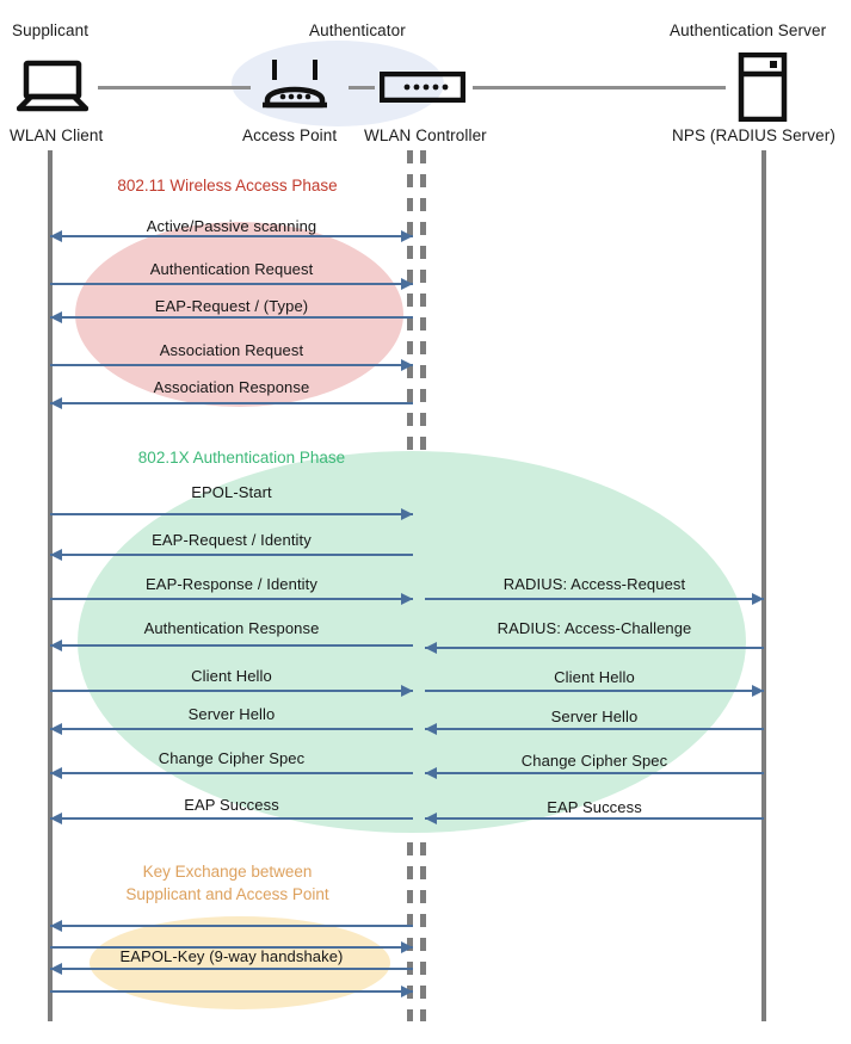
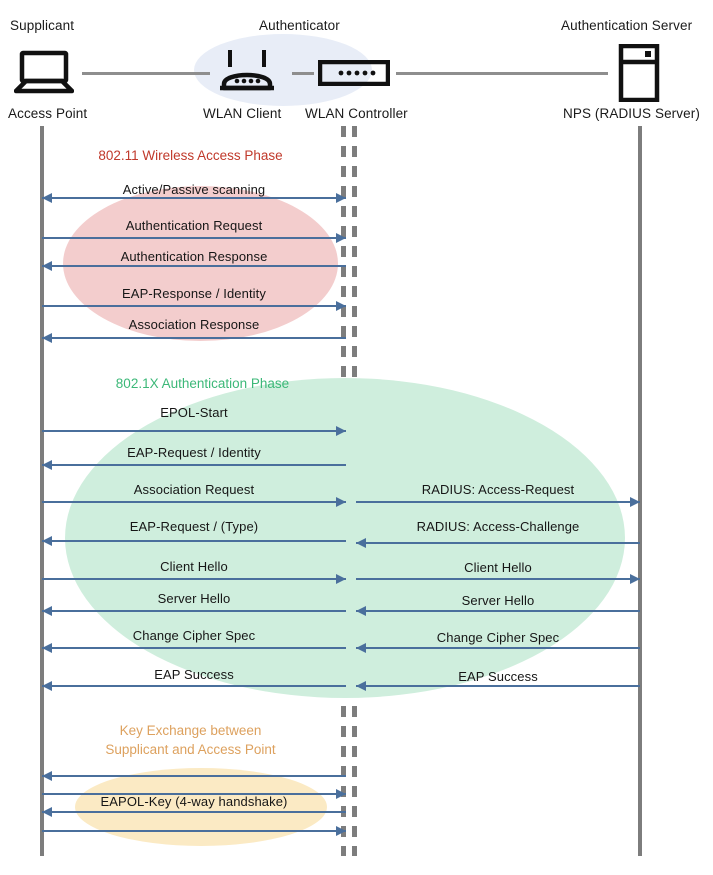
  Supplicant
- WLAN Client
+ Access Point
  Authenticator
- Access Point
+ WLAN Client
  WLAN Controller
  Authentication Server
  NPS (RADIUS Server)
  802.11 Wireless Access Phase
  802.1X Authentication Phase
  Key Exchange between
  Supplicant and Access Point
  Active/Passive scanning
  Authentication Request
- EAP-Request / (Type)
+ Authentication Response
- Association Request
+ EAP-Response / Identity
  Association Response
  EPOL-Start
  EAP-Request / Identity
- EAP-Response / Identity
+ Association Request
  RADIUS: Access-Request
- Authentication Response
+ EAP-Request / (Type)
  RADIUS: Access-Challenge
  Client Hello
  Client Hello
  Server Hello
  Server Hello
  Change Cipher Spec
  Change Cipher Spec
  EAP Success
  EAP Success
- EAPOL-Key (9-way handshake)
+ EAPOL-Key (4-way handshake)
